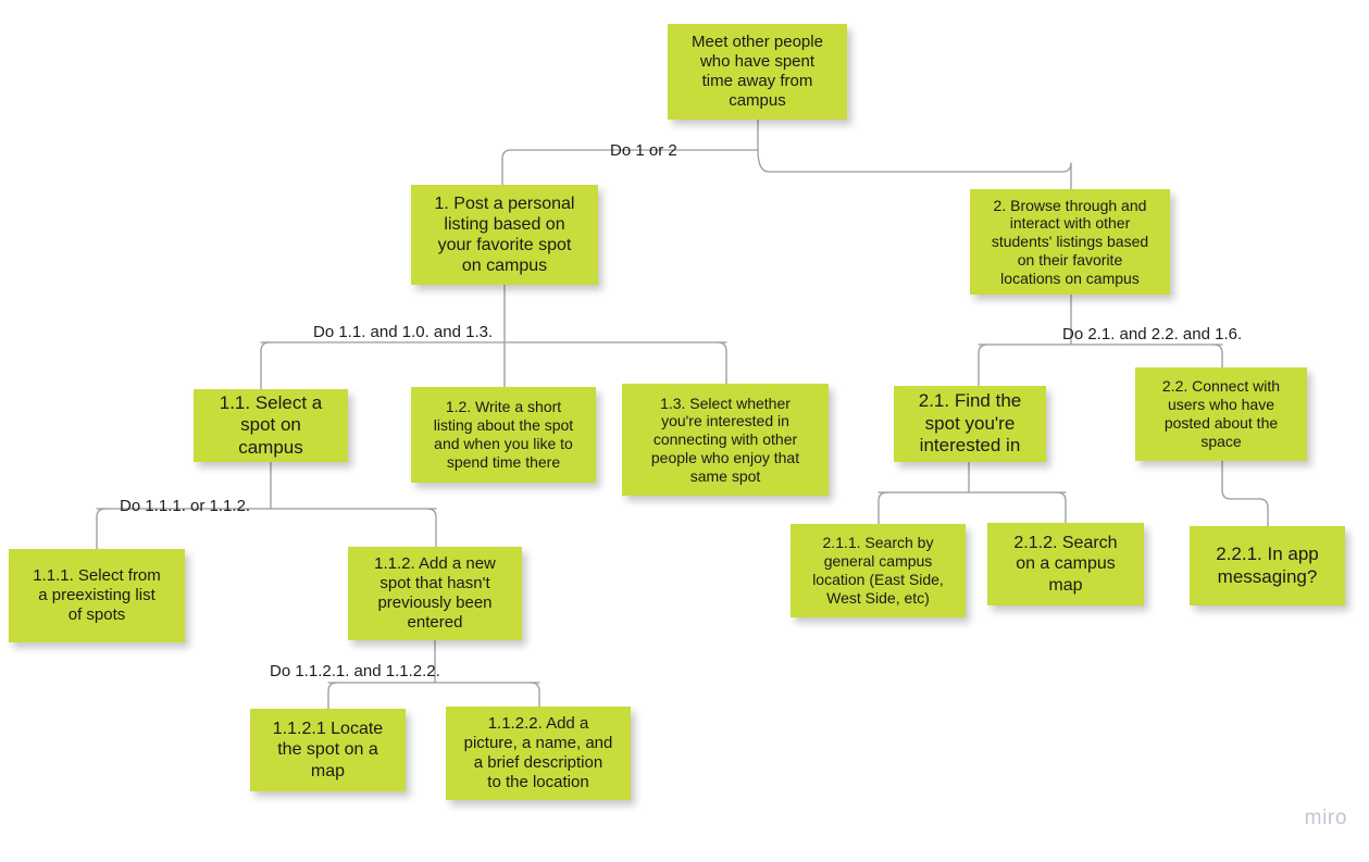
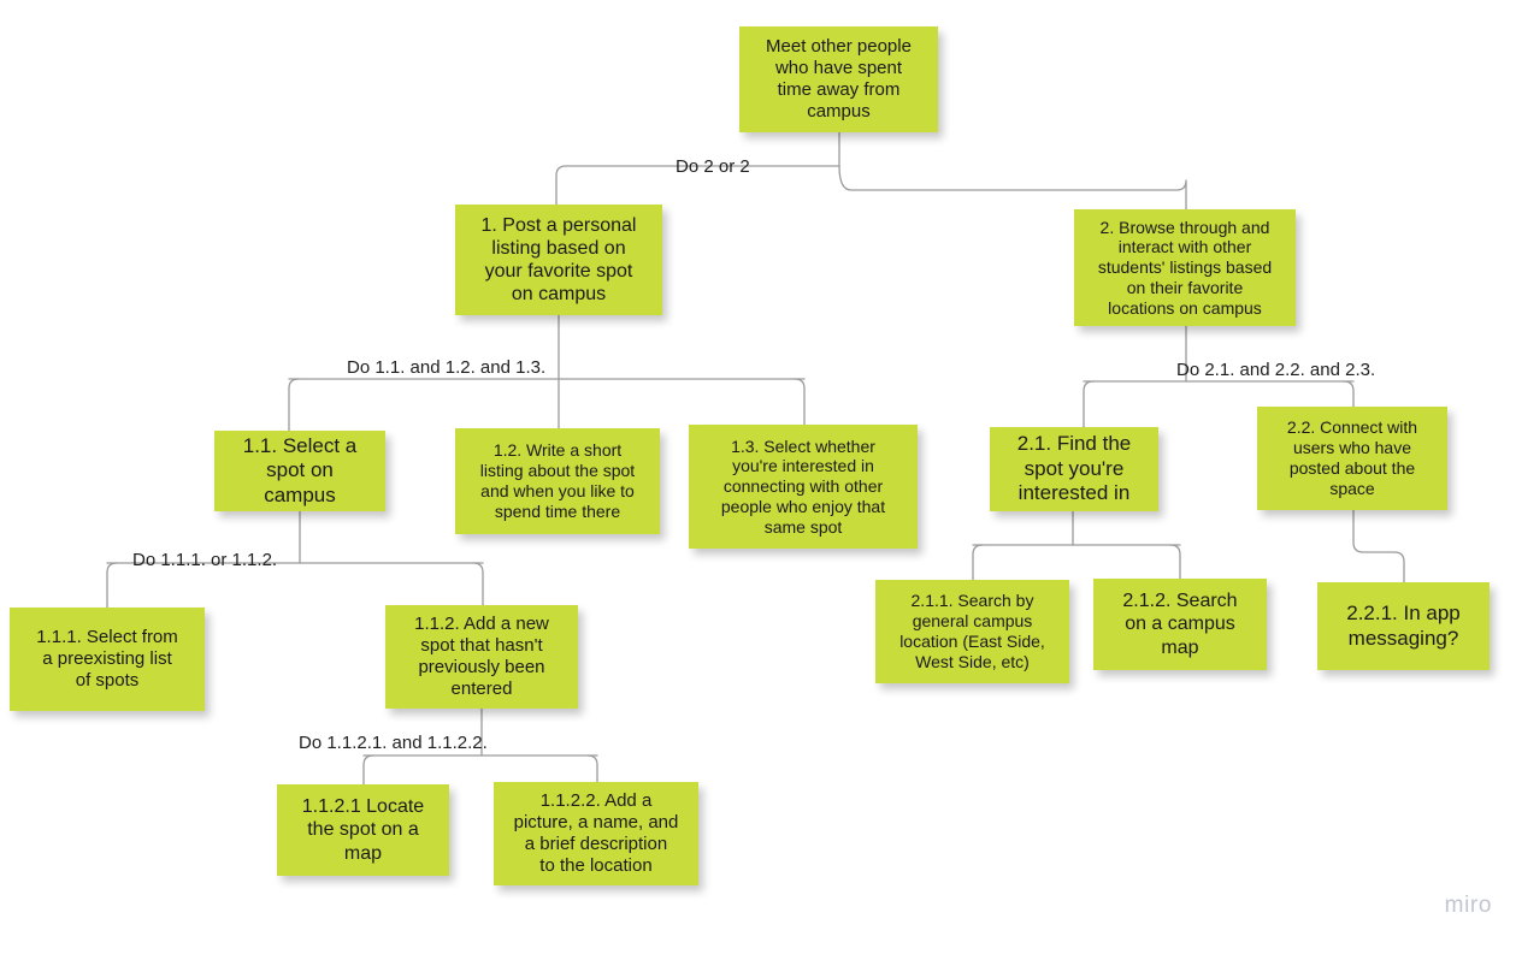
  Meet other people
  who have spent
  time away from
  campus
  1. Post a personal
  listing based on
  your favorite spot
  on campus
  2. Browse through and
  interact with other
  students' listings based
  on their favorite
  locations on campus
  1.1. Select a
  spot on
  campus
  1.2. Write a short
  listing about the spot
  and when you like to
  spend time there
  1.3. Select whether
  you're interested in
  connecting with other
  people who enjoy that
  same spot
  2.1. Find the
  spot you're
  interested in
  2.2. Connect with
  users who have
  posted about the
  space
  1.1.1. Select from
  a preexisting list
  of spots
  1.1.2. Add a new
  spot that hasn't
  previously been
  entered
  2.1.1. Search by
  general campus
  location (East Side,
  West Side, etc)
  2.1.2. Search
  on a campus
  map
  2.2.1. In app
  messaging?
  1.1.2.1 Locate
  the spot on a
  map
  1.1.2.2. Add a
  picture, a name, and
  a brief description
  to the location
- Do 1 or 2
+ Do 2 or 2
- Do 1.1. and 1.0. and 1.3.
+ Do 1.1. and 1.2. and 1.3.
- Do 2.1. and 2.2. and 1.6.
+ Do 2.1. and 2.2. and 2.3.
  Do 1.1.1. or 1.1.2.
  Do 1.1.2.1. and 1.1.2.2.
  miro
